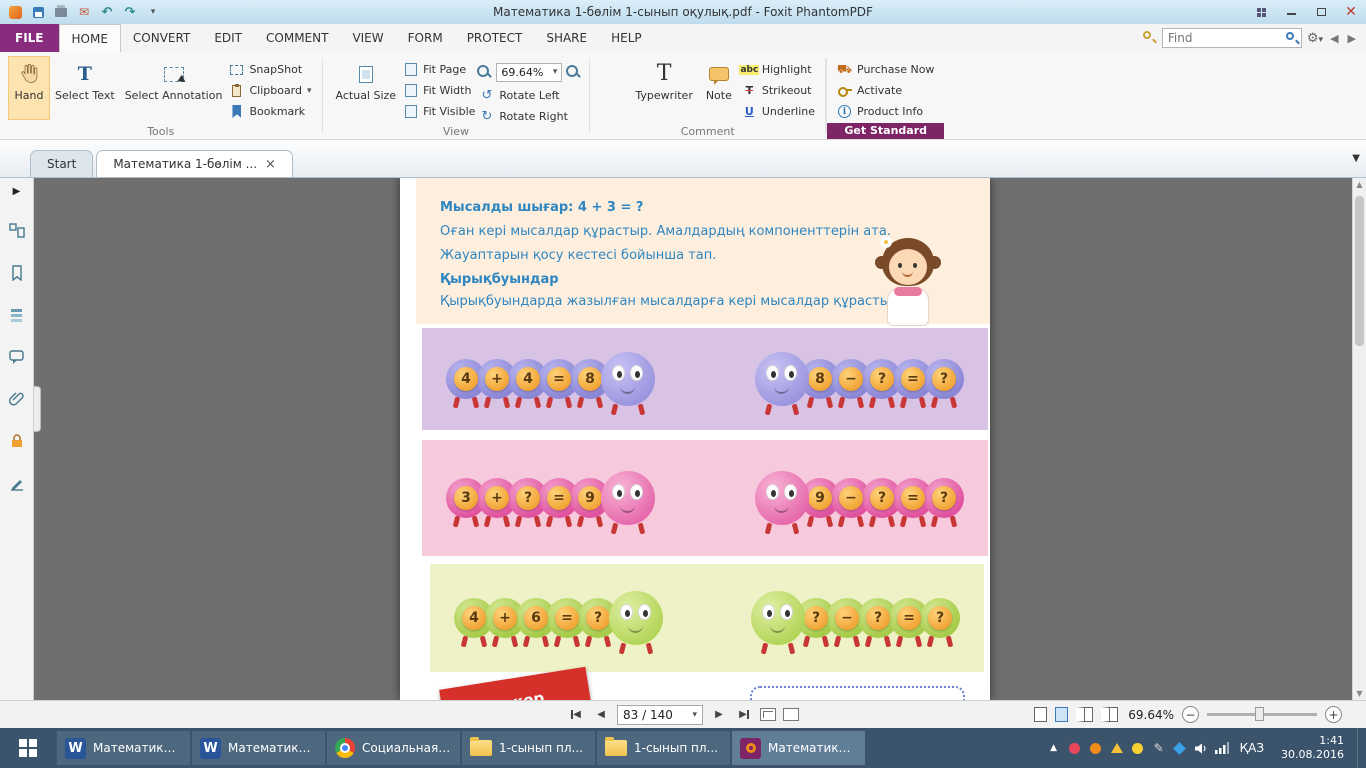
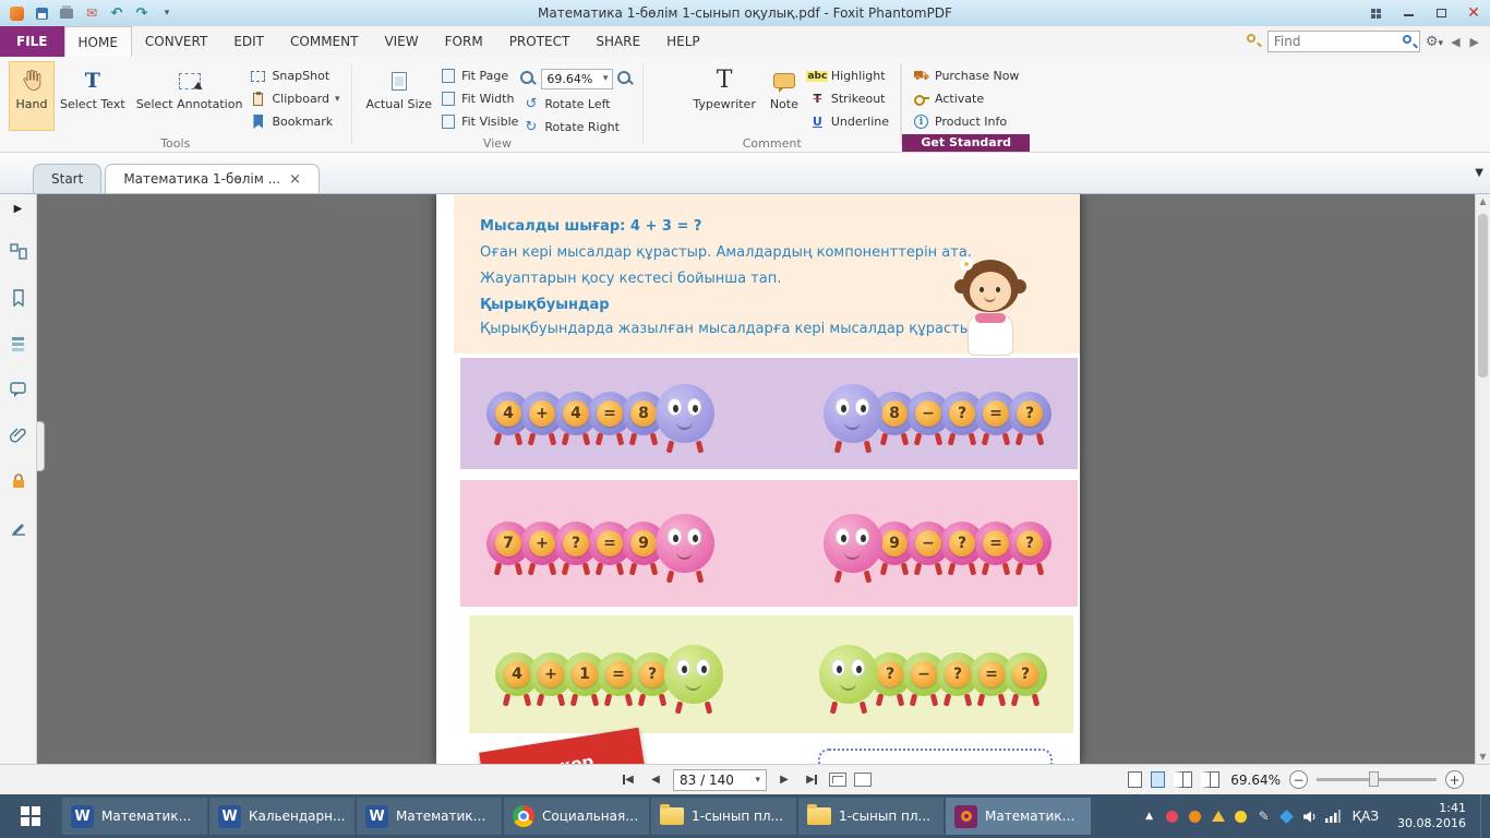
  ✉
  ↶
  ↷
  ▾
  Математика 1-бөлім 1-сынып оқулық.pdf - Foxit PhantomPDF
  ✕
  FILE
  HOME
  CONVERT
  EDIT
  COMMENT
  VIEW
  FORM
  PROTECT
  SHARE
  HELP
  Find
  ⚙▾
  ◀
  ▶
  Hand
  Select Text
  Select Annotation
  SnapShot
  Clipboard
  ▾
  Bookmark
  Tools
  Actual Size
  Fit Page
  Fit Width
  Fit Visible
  69.64%
  ▾
  Rotate Left
  Rotate Right
  View
  Typewriter
  Note
  Highlight
  Strikeout
  Underline
  Comment
  Purchase Now
  Activate
  Product Info
  Get Standard
  Start
  Математика 1-бөлім ...
  ▼
  ▶
  Мысалды шығар: 4 + 3 = ?
  Оған кері мысалдар құрастыр. Амалдардың компоненттерін ата.
  Жауаптарын қосу кестесі бойынша тап.
  Қырықбуындар
  Қырықбуындарда жазылған мысалдарға кері мысалдар құрасты
  4
  +
  4
  =
  8
  8
  −
  ?
  =
  ?
- 3
+ 7
  +
  ?
  =
  9
  9
  −
  ?
  =
  ?
  4
  +
- 6
+ 1
  =
  ?
  ?
  −
  ?
  =
  ?
  ▲
  ▼
  ◀
  ◀
  83 / 140
  ▾
  ▶
  ▶
  69.64%
  −
  +
  Математика ..
+ Кальендарн...
  Математика ..
  Социальная ...
  1-сынып пл...
  1-сынып пл...
  Математика ..
  ▲
  ✎
  ҚАЗ
  1:41
  30.08.2016
